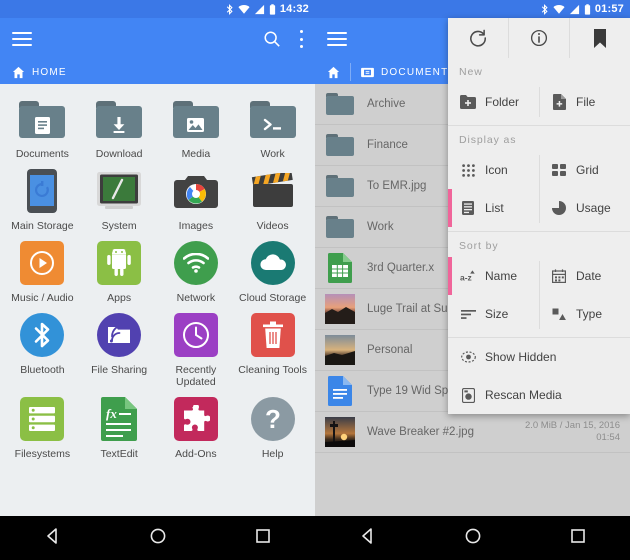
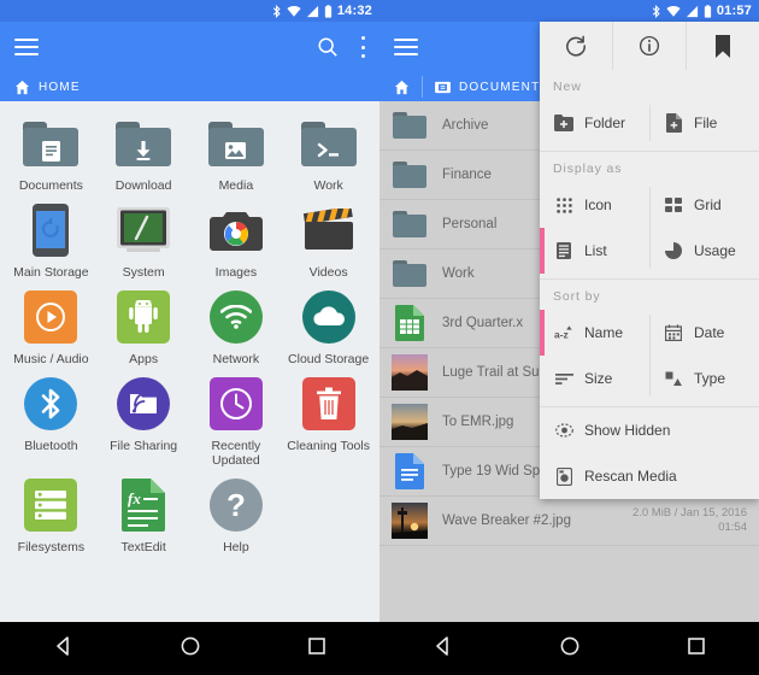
  14:32
  HOME
  Documents
  Download
  Media
  Work
  Main Storage
  System
  Images
  Videos
  Music / Audio
  Apps
  Network
  Cloud Storage
  Bluetooth
  File Sharing
  Recently Updated
  Cleaning Tools
  Filesystems
  fx
  TextEdit
- Add-Ons
  ?
  Help
  01:57
  DOCUMENT
  Archive
  Finance
- To EMR.jpg
+ Personal
  Work
  3rd Quarter.x
- Personal
+ To EMR.jpg
  Wave Breaker #2.jpg
  2.0 MiB / Jan 15, 2016
  01:54
  New
  Folder
  File
  Display as
  Icon
  Grid
  List
  Usage
  Sort by
  a-z
  Name
  Date
  Size
  Type
  Show Hidden
  Rescan Media
